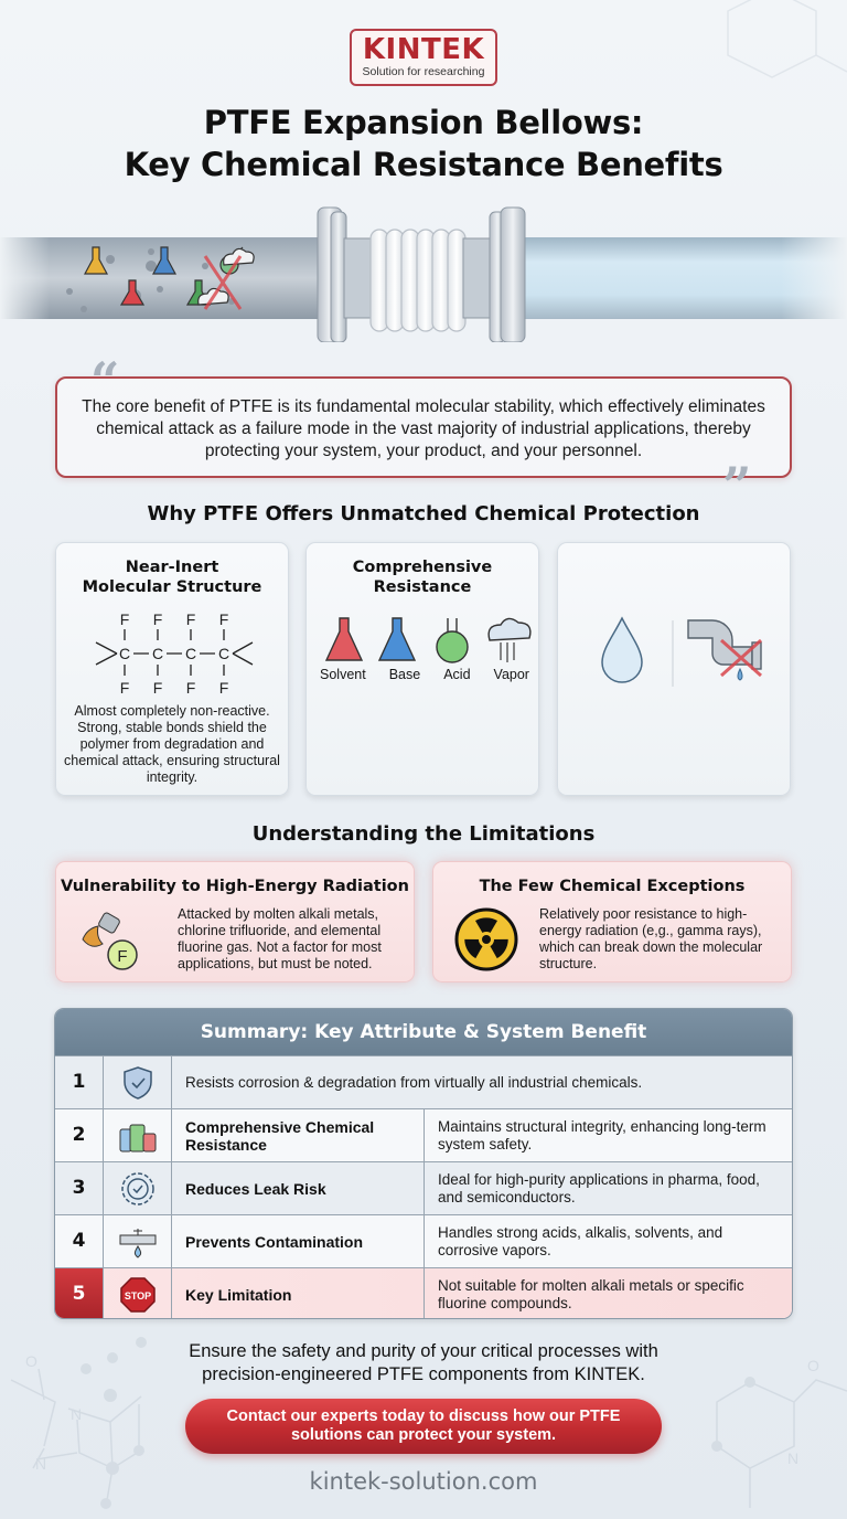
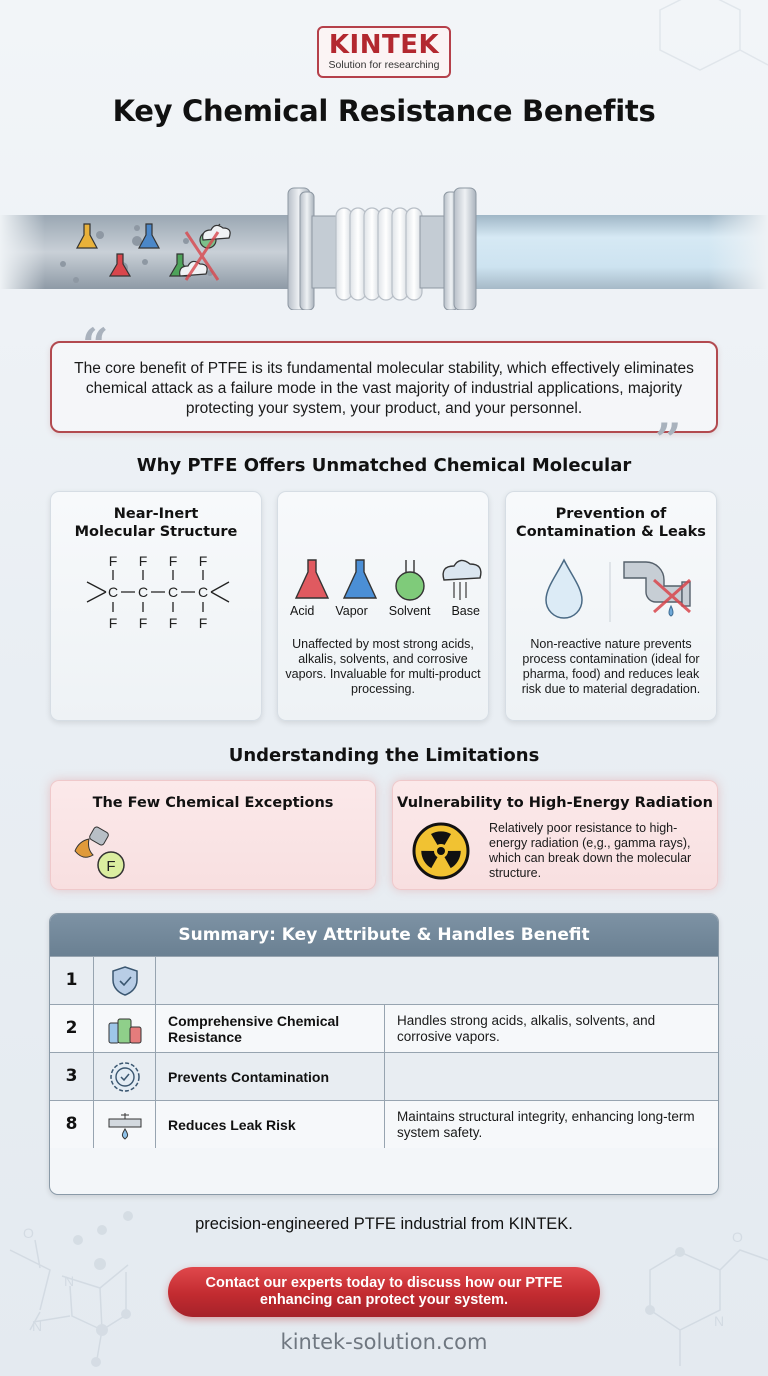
  KINTEK
  Solution for researching
- PTFE Expansion Bellows:
  Key Chemical Resistance Benefits
  “
- The core benefit of PTFE is its fundamental molecular stability, which effectively eliminates chemical attack as a failure mode in the vast majority of industrial applications, thereby protecting your system, your product, and your personnel.
+ The core benefit of PTFE is its fundamental molecular stability, which effectively eliminates chemical attack as a failure mode in the vast majority of industrial applications, majority protecting your system, your product, and your personnel.
  ”
- Why PTFE Offers Unmatched Chemical Protection
+ Why PTFE Offers Unmatched Chemical Molecular
  Near-Inert
  Molecular Structure
  F
  F
  F
  F
  C
  C
  C
  C
  F
  F
  F
  F
- Almost completely non-reactive. Strong, stable bonds shield the polymer from degradation and chemical attack, ensuring structural integrity.
- Comprehensive
- Resistance
- Solvent
+ Acid
- Base
+ Vapor
- Acid
+ Solvent
- Vapor
+ Base
+ Unaffected by most strong acids, alkalis, solvents, and corrosive vapors. Invaluable for multi-product processing.
+ Prevention of
+ Contamination & Leaks
+ Non-reactive nature prevents process contamination (ideal for pharma, food) and reduces leak risk due to material degradation.
  Understanding the Limitations
- Vulnerability to High-Energy Radiation
+ The Few Chemical Exceptions
  F
- Attacked by molten alkali metals, chlorine trifluoride, and elemental fluorine gas. Not a factor for most applications, but must be noted.
- The Few Chemical Exceptions
+ Vulnerability to High-Energy Radiation
  Relatively poor resistance to high-energy radiation (e,g., gamma rays), which can break down the molecular structure.
- Summary: Key Attribute & System Benefit
+ Summary: Key Attribute & Handles Benefit
  1
- Resists corrosion & degradation from virtually all industrial chemicals.
  2
  Comprehensive Chemical Resistance
- Maintains structural integrity, enhancing long-term system safety.
+ Handles strong acids, alkalis, solvents, and corrosive vapors.
  3
- Reduces Leak Risk
+ Prevents Contamination
- Ideal for high-purity applications in pharma, food, and semiconductors.
- 4
+ 8
- Prevents Contamination
+ Reduces Leak Risk
- Handles strong acids, alkalis, solvents, and corrosive vapors.
+ Maintains structural integrity, enhancing long-term system safety.
- 5
- STOP
- Key Limitation
- Not suitable for molten alkali metals or specific fluorine compounds.
- Ensure the safety and purity of your critical processes with
- precision-engineered PTFE components from KINTEK.
+ precision-engineered PTFE industrial from KINTEK.
- Contact our experts today to discuss how our PTFE solutions can protect your system.
+ Contact our experts today to discuss how our PTFE enhancing can protect your system.
  kintek-solution.com
